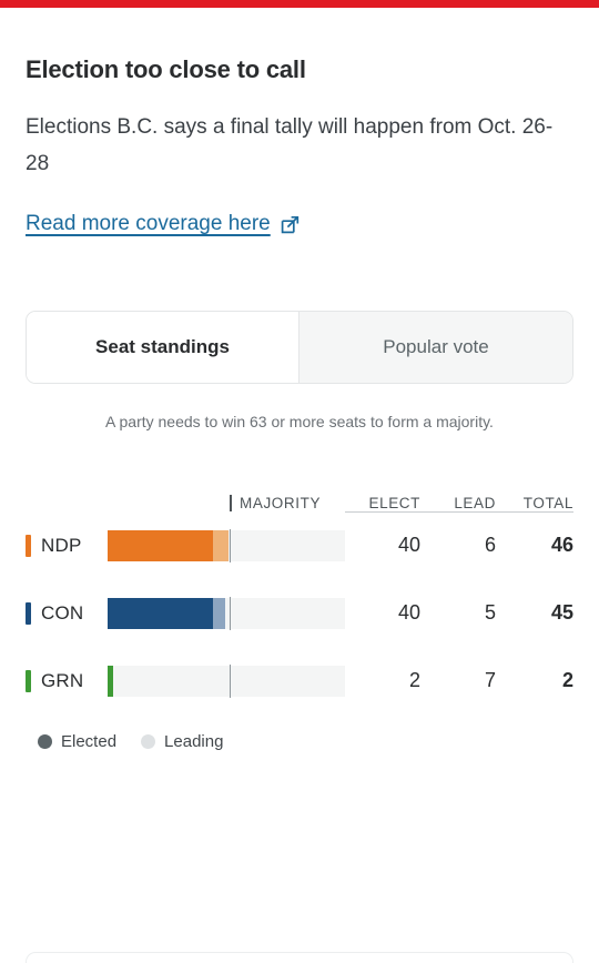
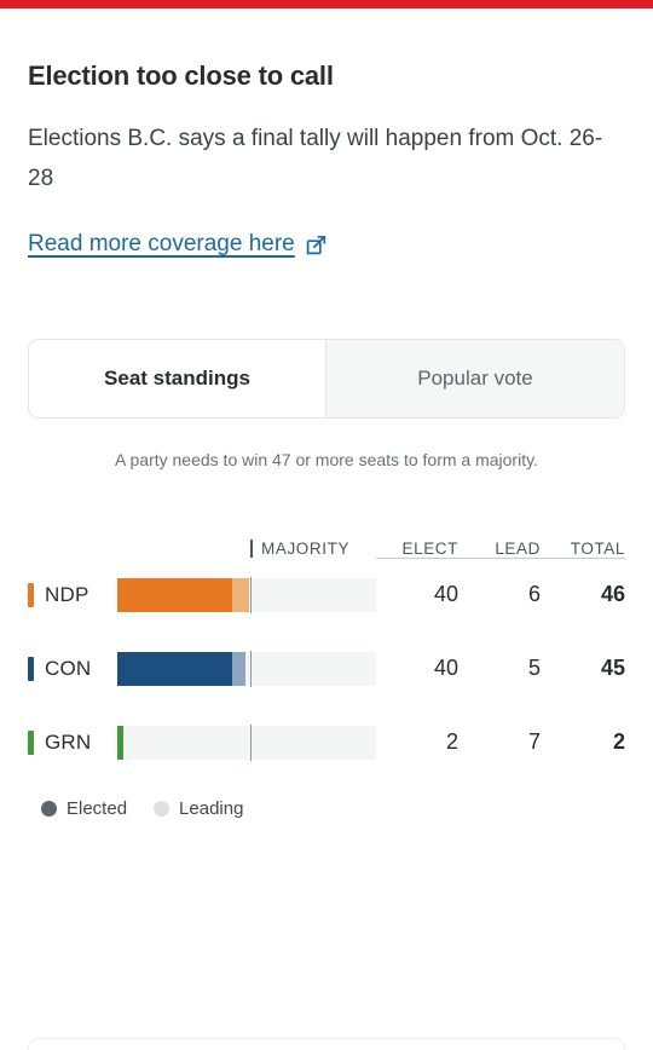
  Election too close to call
  Elections B.C. says a final tally will happen from Oct. 26-28
  Read more coverage here
  Seat standings
  Popular vote
- A party needs to win 63 or more seats to form a majority.
+ A party needs to win 47 or more seats to form a majority.
  MAJORITY
  ELECT
  LEAD
  TOTAL
  NDP
  40
  6
  46
  CON
  40
  5
  45
  GRN
  2
  7
  2
  Elected
  Leading
